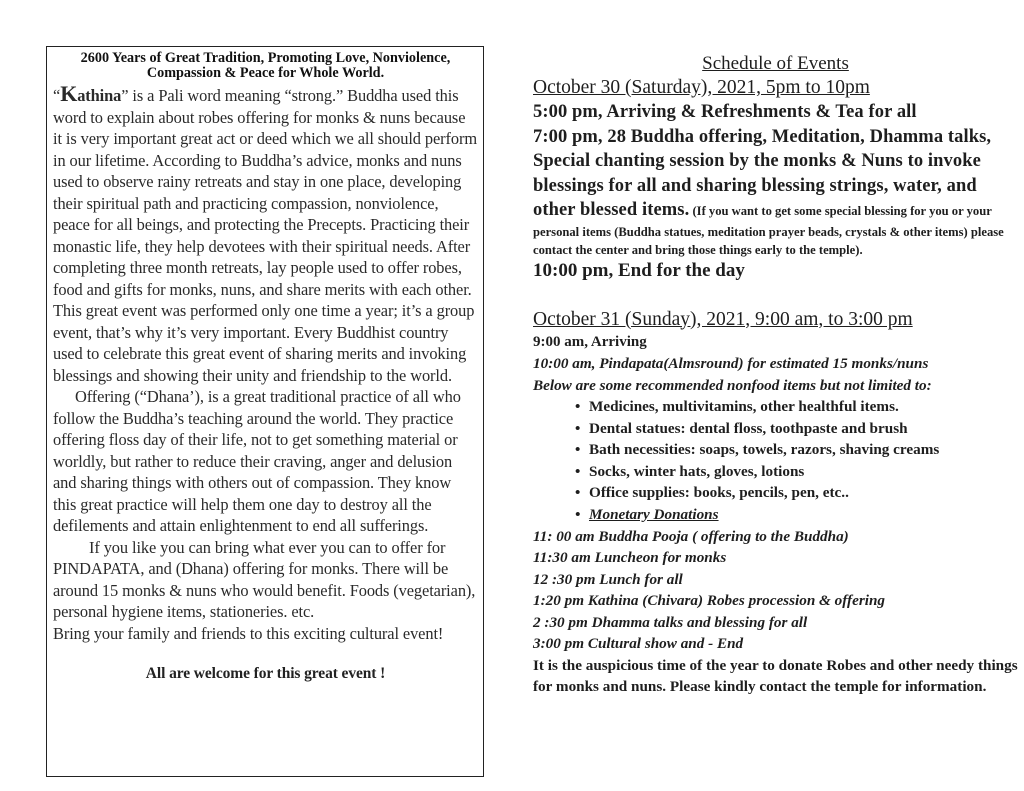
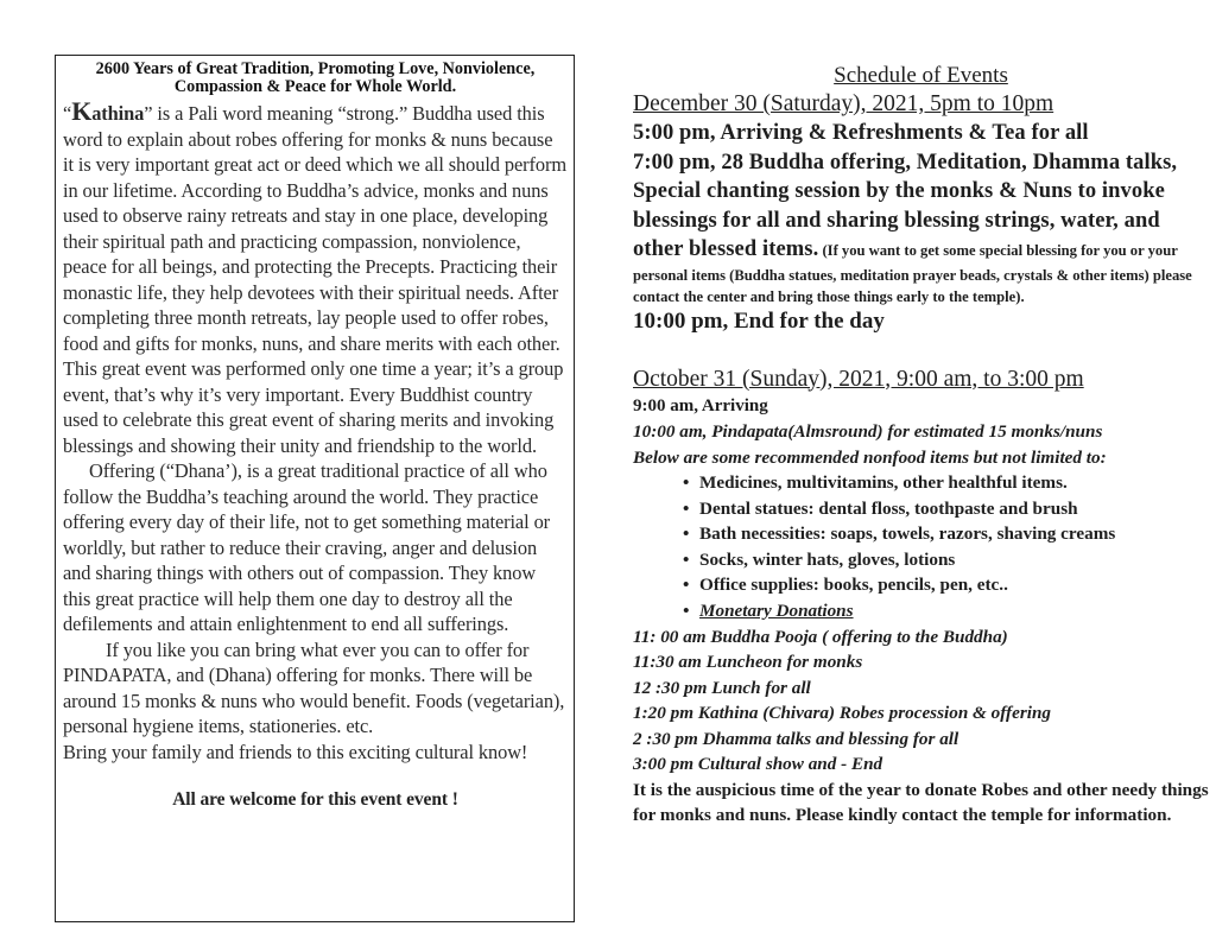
  2600 Years of Great Tradition, Promoting Love, Nonviolence,
  Compassion & Peace for Whole World.
  “Kathina” is a Pali word meaning “strong.” Buddha used this word to explain about robes offering for monks & nuns because it is very important great act or deed which we all should perform in our lifetime. According to Buddha’s advice, monks and nuns used to observe rainy retreats and stay in one place, developing their spiritual path and practicing compassion, nonviolence, peace for all beings, and protecting the Precepts. Practicing their monastic life, they help devotees with their spiritual needs. After completing three month retreats, lay people used to offer robes, food and gifts for monks, nuns, and share merits with each other. This great event was performed only one time a year; it’s a group event, that’s why it’s very important. Every Buddhist country used to celebrate this great event of sharing merits and invoking blessings and showing their unity and friendship to the world.
- Offering (“Dhana’), is a great traditional practice of all who follow the Buddha’s teaching around the world. They practice offering floss day of their life, not to get something material or worldly, but rather to reduce their craving, anger and delusion and sharing things with others out of compassion. They know this great practice will help them one day to destroy all the defilements and attain enlightenment to end all sufferings.
+ Offering (“Dhana’), is a great traditional practice of all who follow the Buddha’s teaching around the world. They practice offering every day of their life, not to get something material or worldly, but rather to reduce their craving, anger and delusion and sharing things with others out of compassion. They know this great practice will help them one day to destroy all the defilements and attain enlightenment to end all sufferings.
  If you like you can bring what ever you can to offer for PINDAPATA, and (Dhana) offering for monks. There will be around 15 monks & nuns who would benefit. Foods (vegetarian), personal hygiene items, stationeries. etc.
- Bring your family and friends to this exciting cultural event!
+ Bring your family and friends to this exciting cultural know!
- All are welcome for this great event !
+ All are welcome for this event event !
  Schedule of Events
- October 30 (Saturday), 2021, 5pm to 10pm
+ December 30 (Saturday), 2021, 5pm to 10pm
  5:00 pm, Arriving & Refreshments & Tea for all
  7:00 pm, 28 Buddha offering, Meditation, Dhamma talks, Special chanting session by the monks & Nuns to invoke blessings for all and sharing blessing strings, water, and other blessed items. (If you want to get some special blessing for you or your personal items (Buddha statues, meditation prayer beads, crystals & other items) please contact the center and bring those things early to the temple).
  10:00 pm, End for the day
  October 31 (Sunday), 2021, 9:00 am, to 3:00 pm
  9:00 am, Arriving
  10:00 am, Pindapata(Almsround) for estimated 15 monks/nuns
  Below are some recommended nonfood items but not limited to:
  Medicines, multivitamins, other healthful items.
  Dental statues: dental floss, toothpaste and brush
  Bath necessities: soaps, towels, razors, shaving creams
  Socks, winter hats, gloves, lotions
  Office supplies: books, pencils, pen, etc..
  Monetary Donations
  11: 00 am Buddha Pooja ( offering to the Buddha)
  11:30 am Luncheon for monks
  12 :30 pm Lunch for all
  1:20 pm Kathina (Chivara) Robes procession & offering
  2 :30 pm Dhamma talks and blessing for all
  3:00 pm Cultural show and - End
  It is the auspicious time of the year to donate Robes and other needy things for monks and nuns. Please kindly contact the temple for information.
